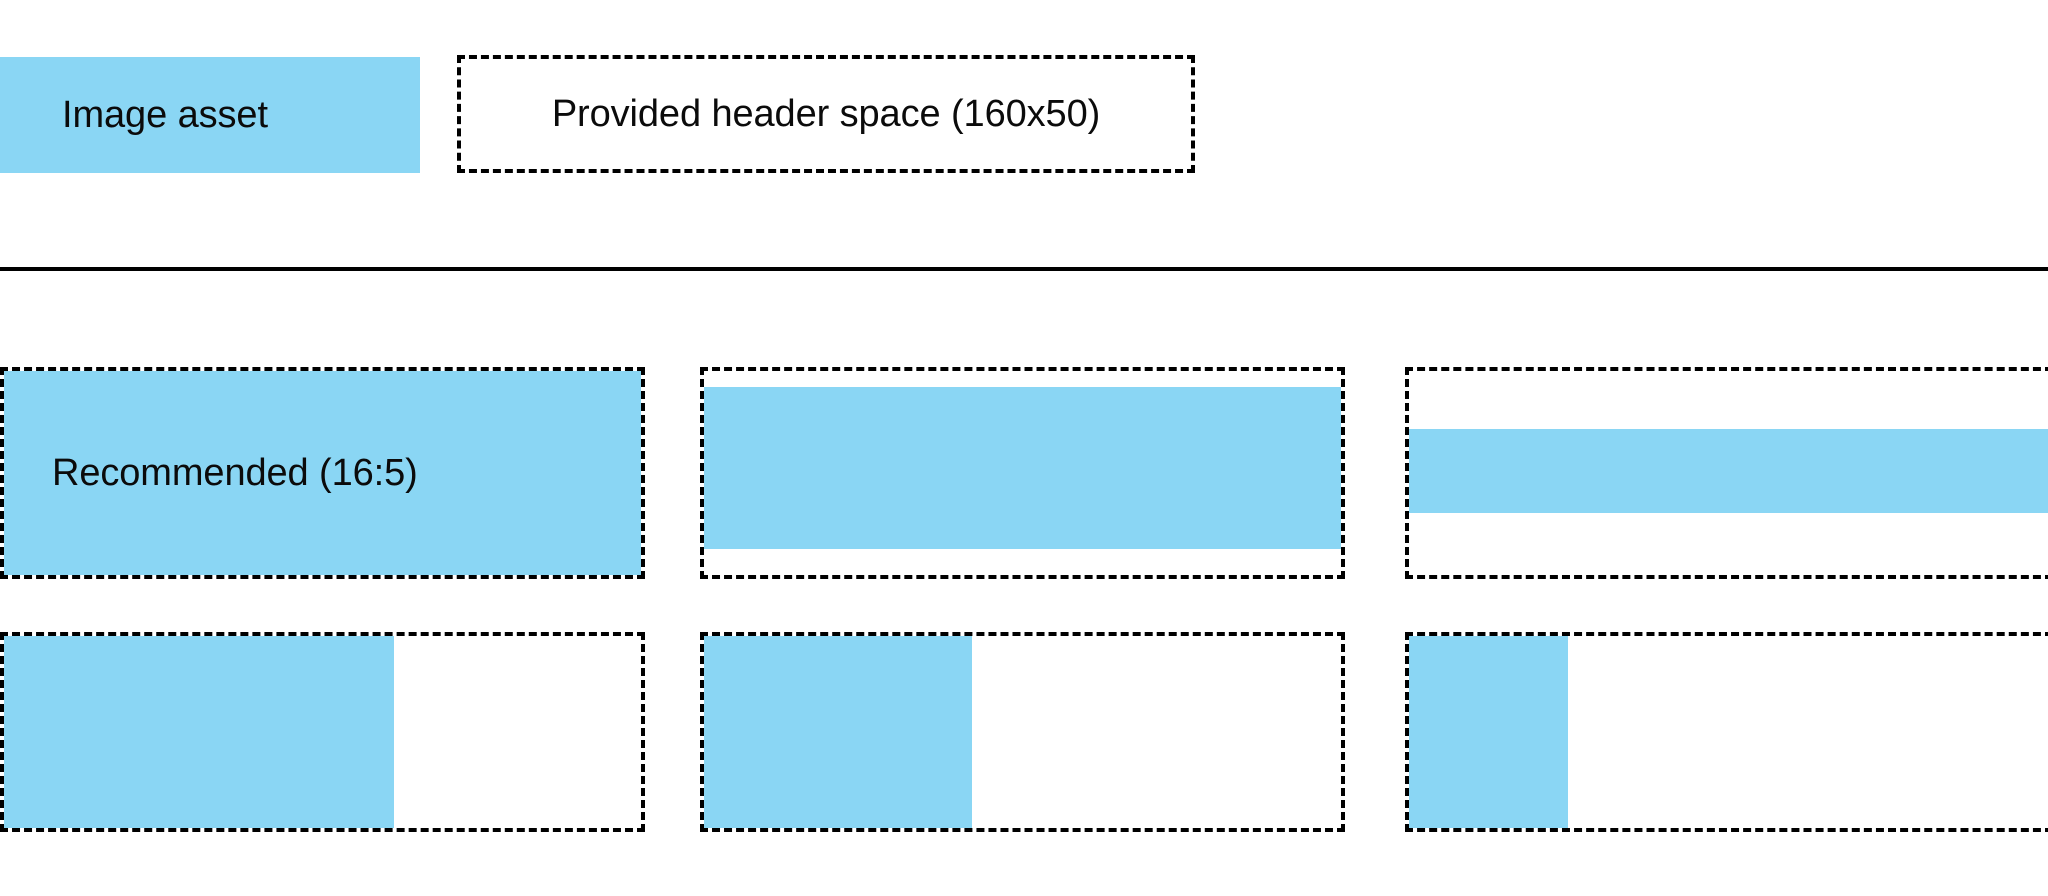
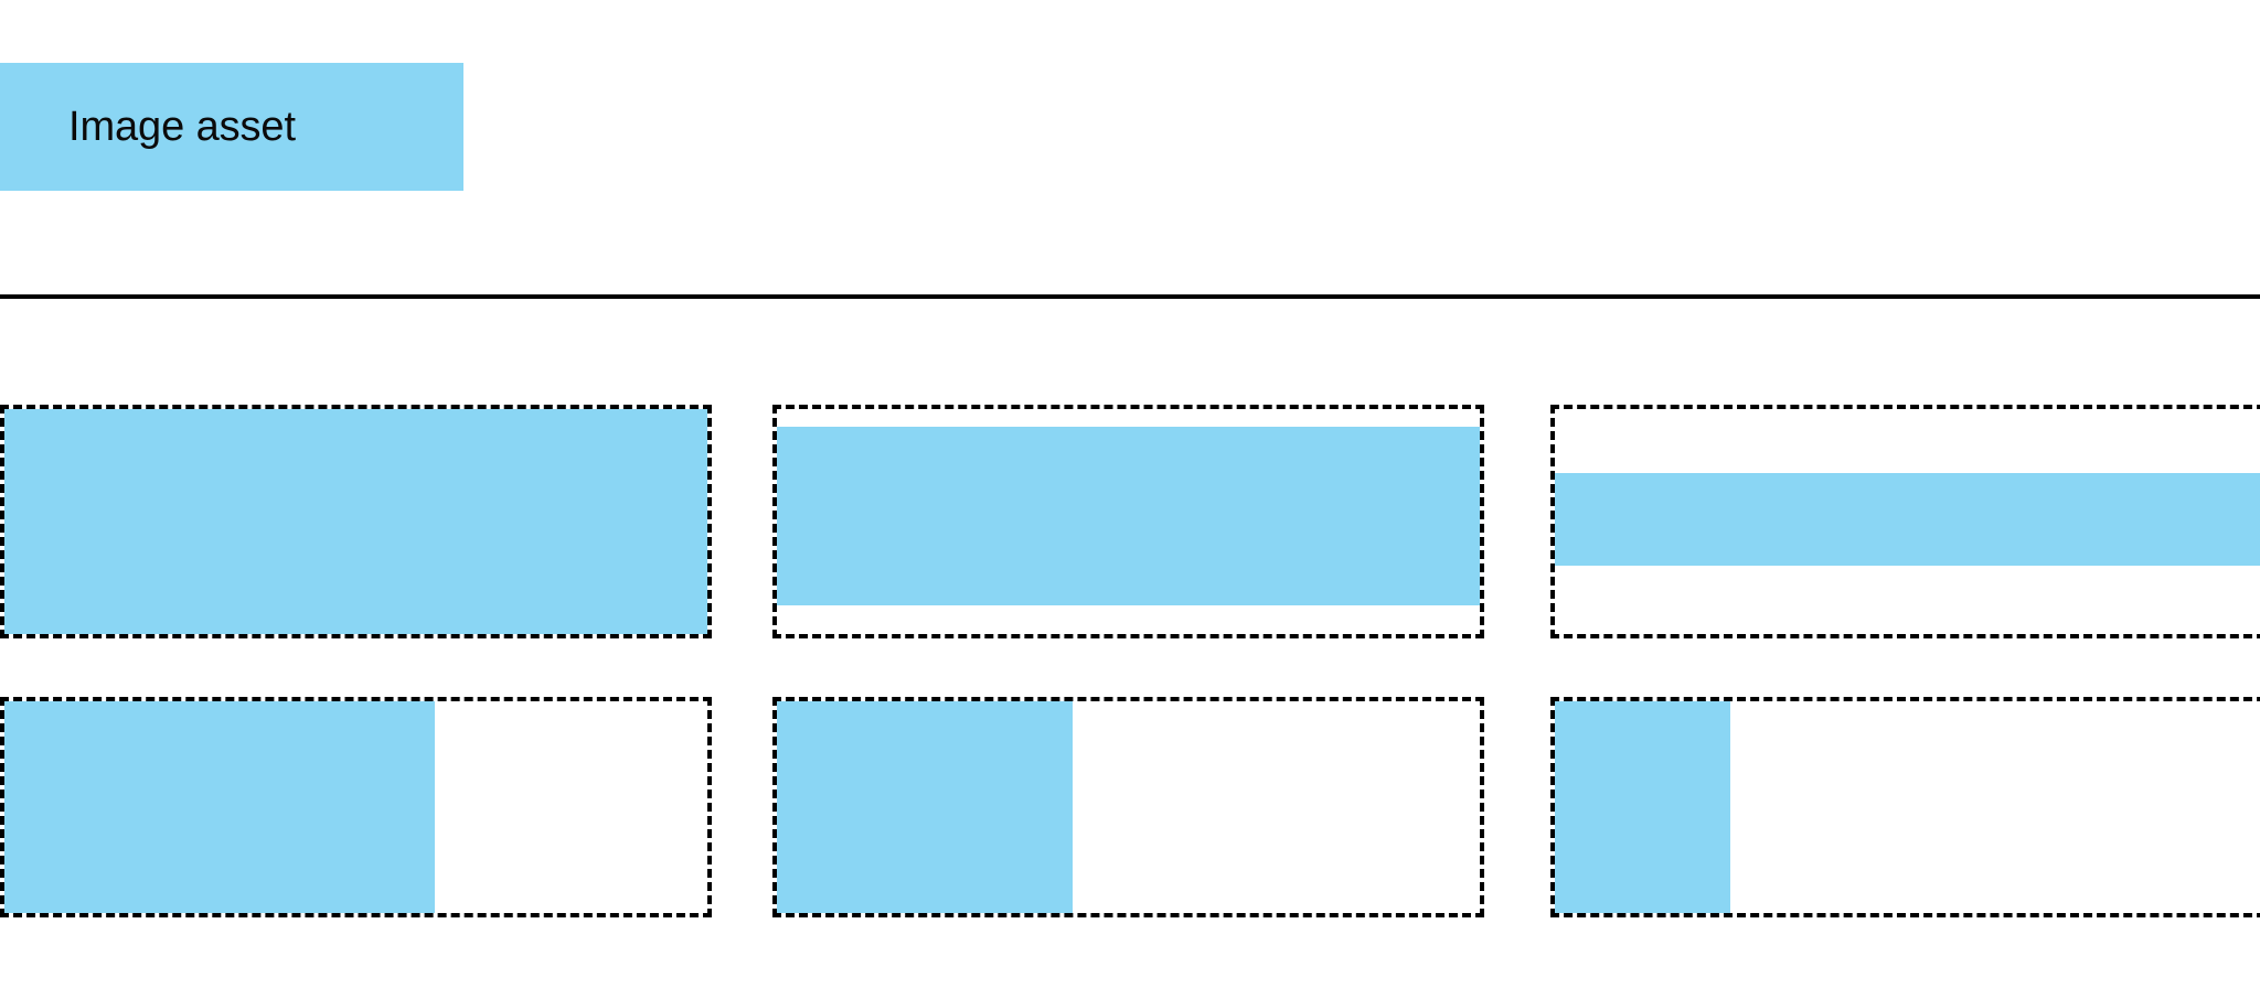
  Image asset
- Provided header space (160x50)
- Recommended (16:5)
